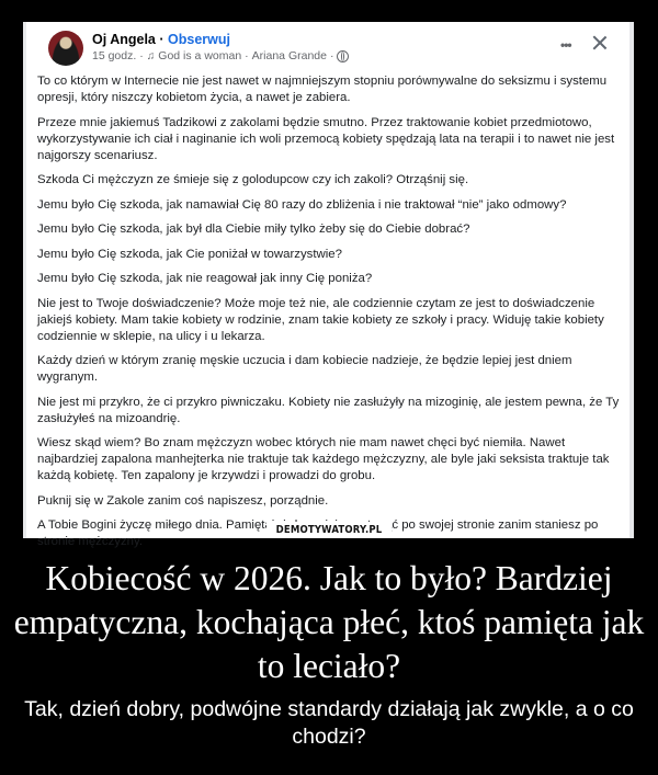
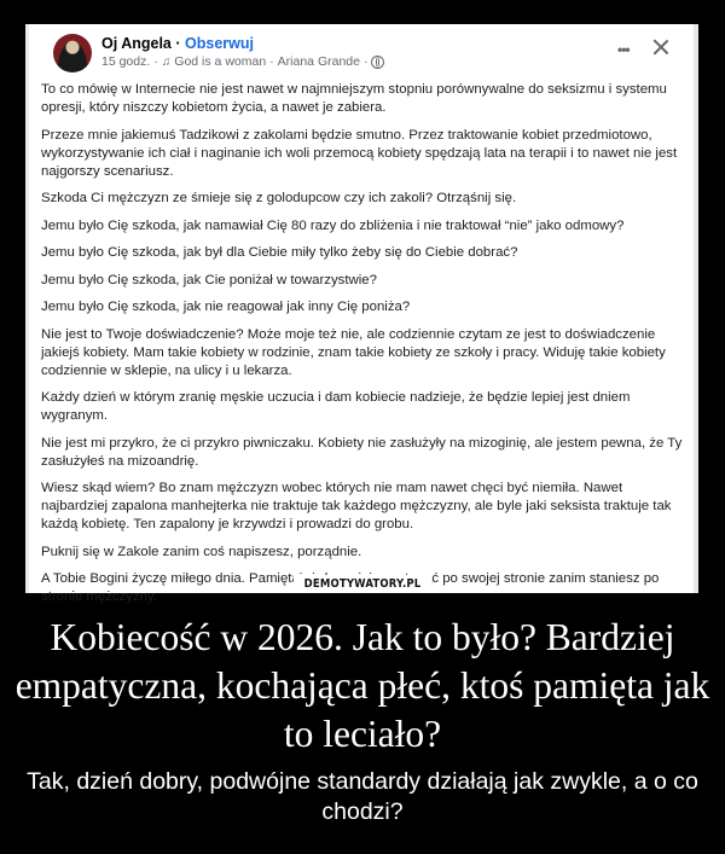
  Oj Angela · Obserwuj
  15 godz.
  ·
  ♫
  God is a woman
  ·
  Ariana Grande
  ·
  •••
- To co którym w Internecie nie jest nawet w najmniejszym stopniu porównywalne do seksizmu i systemu opresji, który niszczy kobietom życia, a nawet je zabiera.
+ To co mówię w Internecie nie jest nawet w najmniejszym stopniu porównywalne do seksizmu i systemu opresji, który niszczy kobietom życia, a nawet je zabiera.
  Przeze mnie jakiemuś Tadzikowi z zakolami będzie smutno. Przez traktowanie kobiet przedmiotowo, wykorzystywanie ich ciał i naginanie ich woli przemocą kobiety spędzają lata na terapii i to nawet nie jest najgorszy scenariusz.
  Szkoda Ci mężczyzn ze śmieje się z golodupcow czy ich zakoli? Otrząśnij się.
  Jemu było Cię szkoda, jak namawiał Cię 80 razy do zbliżenia i nie traktował “nie” jako odmowy?
  Jemu było Cię szkoda, jak był dla Ciebie miły tylko żeby się do Ciebie dobrać?
  Jemu było Cię szkoda, jak Cie poniżał w towarzystwie?
  Jemu było Cię szkoda, jak nie reagował jak inny Cię poniża?
  Nie jest to Twoje doświadczenie? Może moje też nie, ale codziennie czytam ze jest to doświadczenie jakiejś kobiety. Mam takie kobiety w rodzinie, znam takie kobiety ze szkoły i pracy. Widuję takie kobiety codziennie w sklepie, na ulicy i u lekarza.
  Każdy dzień w którym zranię męskie uczucia i dam kobiecie nadzieje, że będzie lepiej jest dniem wygranym.
  Nie jest mi przykro, że ci przykro piwniczaku. Kobiety nie zasłużyły na mizoginię, ale jestem pewna, że Ty zasłużyłeś na mizoandrię.
  Wiesz skąd wiem? Bo znam mężczyzn wobec których nie mam nawet chęci być niemiła. Nawet najbardziej zapalona manhejterka nie traktuje tak każdego mężczyzny, ale byle jaki seksista traktuje tak każdą kobietę. Ten zapalony je krzywdzi i prowadzi do grobu.
  Puknij się w Zakole zanim coś napiszesz, porządnie.
  A Tobie Bogini życzę miłego dnia. Pamiętć po swojej stronie zanim staniesz po stronie mężczyzny.
  DEMOTYWATORY.PL
  Kobiecość w 2026. Jak to było? Bardziej empatyczna, kochająca płeć, ktoś pamięta jak to leciało?
  Tak, dzień dobry, podwójne standardy działają jak zwykle, a o co chodzi?
